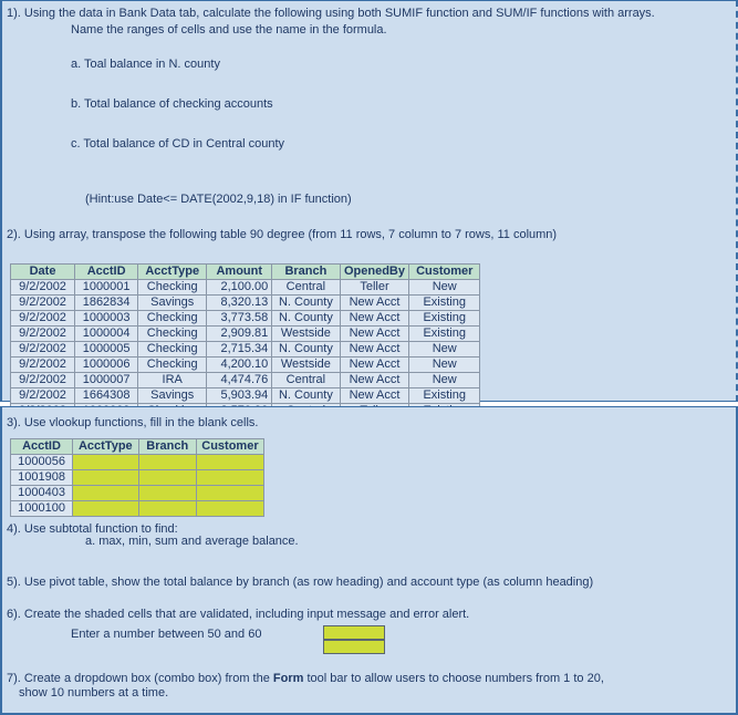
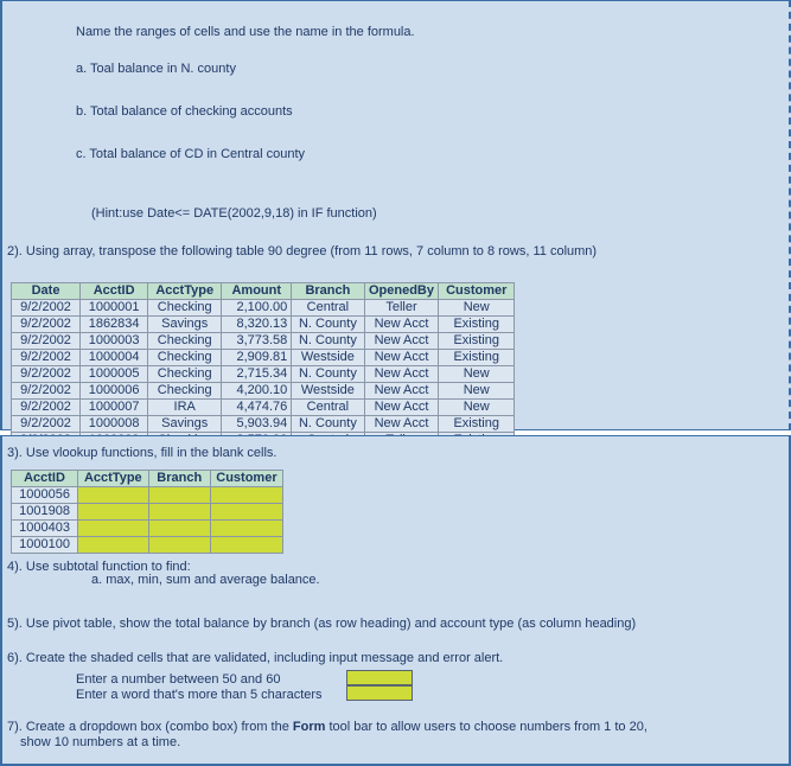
- 1). Using the data in Bank Data tab, calculate the following using both SUMIF function and SUM/IF functions with arrays.
  Name the ranges of cells and use the name in the formula.
  a. Toal balance in N. county
  b. Total balance of checking accounts
  c. Total balance of CD in Central county
  (Hint:use Date<= DATE(2002,9,18) in IF function)
- 2). Using array, transpose the following table 90 degree (from 11 rows, 7 column to 7 rows, 11 column)
+ 2). Using array, transpose the following table 90 degree (from 11 rows, 7 column to 8 rows, 11 column)
  Date	AcctID	AcctType	Amount	Branch	OpenedBy	Customer
  9/2/2002	1000001	Checking	2,100.00	Central	Teller	New
  9/2/2002	1862834	Savings	8,320.13	N. County	New Acct	Existing
  9/2/2002	1000003	Checking	3,773.58	N. County	New Acct	Existing
  9/2/2002	1000004	Checking	2,909.81	Westside	New Acct	Existing
  9/2/2002	1000005	Checking	2,715.34	N. County	New Acct	New
  9/2/2002	1000006	Checking	4,200.10	Westside	New Acct	New
  9/2/2002	1000007	IRA	4,474.76	Central	New Acct	New
- 9/2/2002	1664308	Savings	5,903.94	N. County	New Acct	Existing
+ 9/2/2002	1000008	Savings	5,903.94	N. County	New Acct	Existing
  3). Use vlookup functions, fill in the blank cells.
  AcctID	AcctType	Branch	Customer
  1000056
  1001908
  1000403
  1000100
  4). Use subtotal function to find:
  a. max, min, sum and average balance.
  5). Use pivot table, show the total balance by branch (as row heading) and account type (as column heading)
  6). Create the shaded cells that are validated, including input message and error alert.
  Enter a number between 50 and 60
+ Enter a word that's more than 5 characters
  7). Create a dropdown box (combo box) from the Form tool bar to allow users to choose numbers from 1 to 20,
  show 10 numbers at a time.
